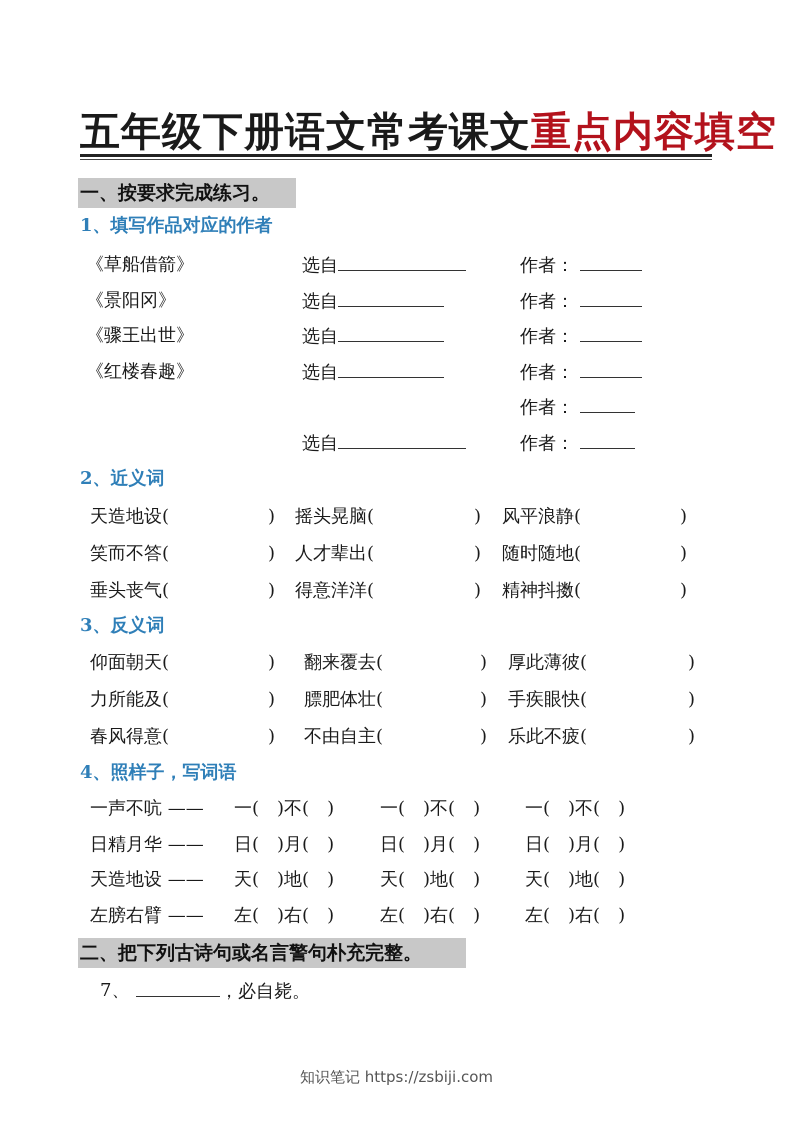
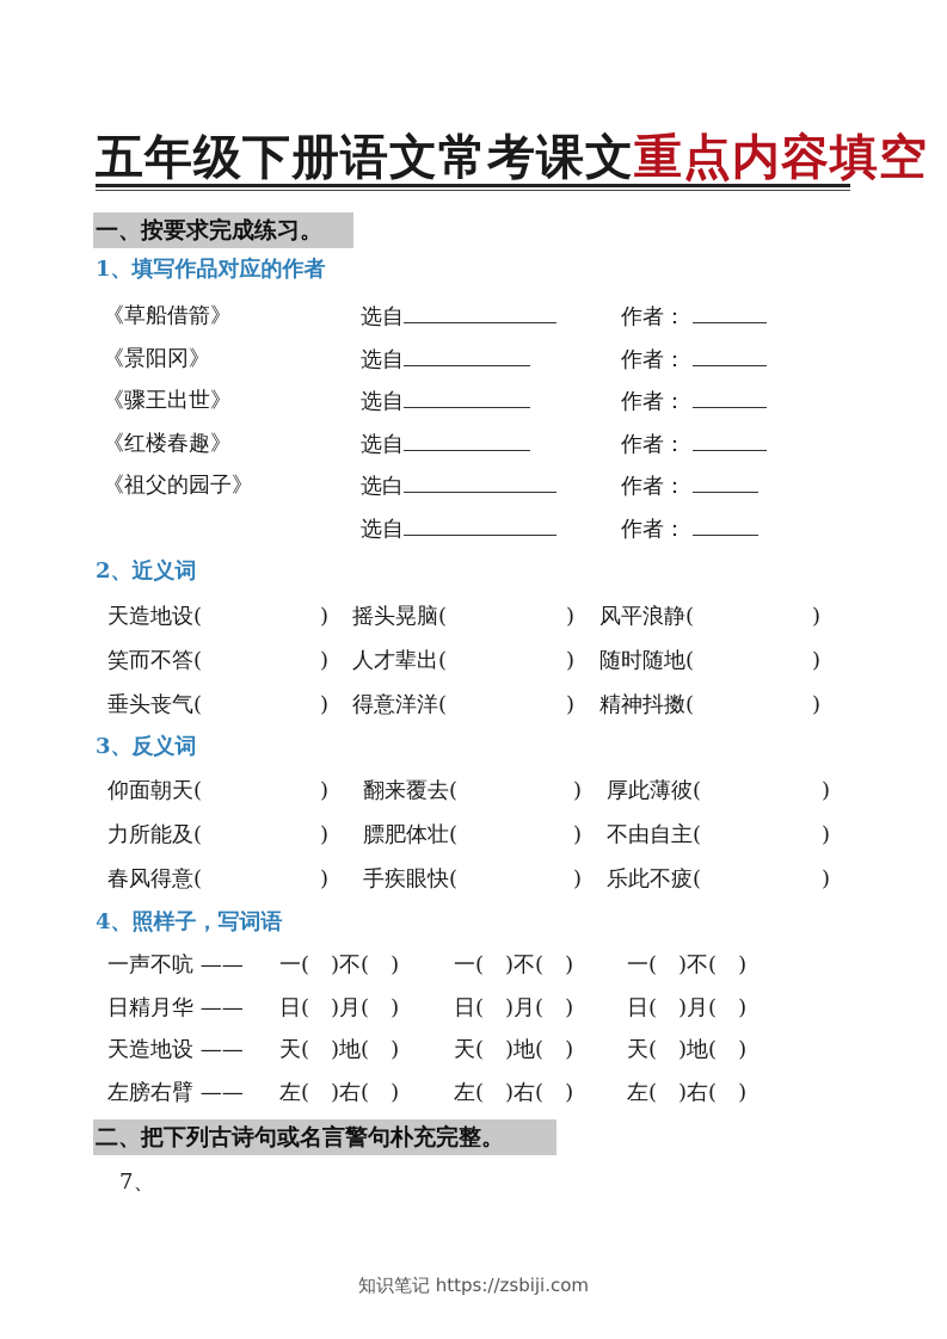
  五年级下册语文常考课文重点内容填空
  一、按要求完成练习。
  1、填写作品对应的作者
  《草船借箭》
  选自
  作者：
  《景阳冈》
  选自
  作者：
  《骤王出世》
  选自
  作者：
  《红楼春趣》
  选自
  作者：
+ 《祖父的园子》
+ 选白
  作者：
  选自
  作者：
  2、近义词
  天造地设(
  )
  摇头晃脑(
  )
  风平浪静(
  )
  笑而不答(
  )
  人才辈出(
  )
  随时随地(
  )
  垂头丧气(
  )
  得意洋洋(
  )
  精神抖擞(
  )
  3、反义词
  仰面朝天(
  )
  翻来覆去(
  )
  厚此薄彼(
  )
  力所能及(
  )
  膘肥体壮(
  )
- 手疾眼快(
+ 不由自主(
  )
  春风得意(
  )
- 不由自主(
+ 手疾眼快(
  )
  乐此不疲(
  )
  4、照样子，写词语
  一声不吭 ——
  一( )不( )
  一( )不( )
  一( )不( )
  日精月华 ——
  日( )月( )
  日( )月( )
  日( )月( )
  天造地设 ——
  天( )地( )
  天( )地( )
  天( )地( )
  左膀右臂 ——
  左( )右( )
  左( )右( )
  左( )右( )
  二、把下列古诗句或名言警句朴充完整。
  7、
- ，必自毙。
  知识笔记 https://zsbiji.com
